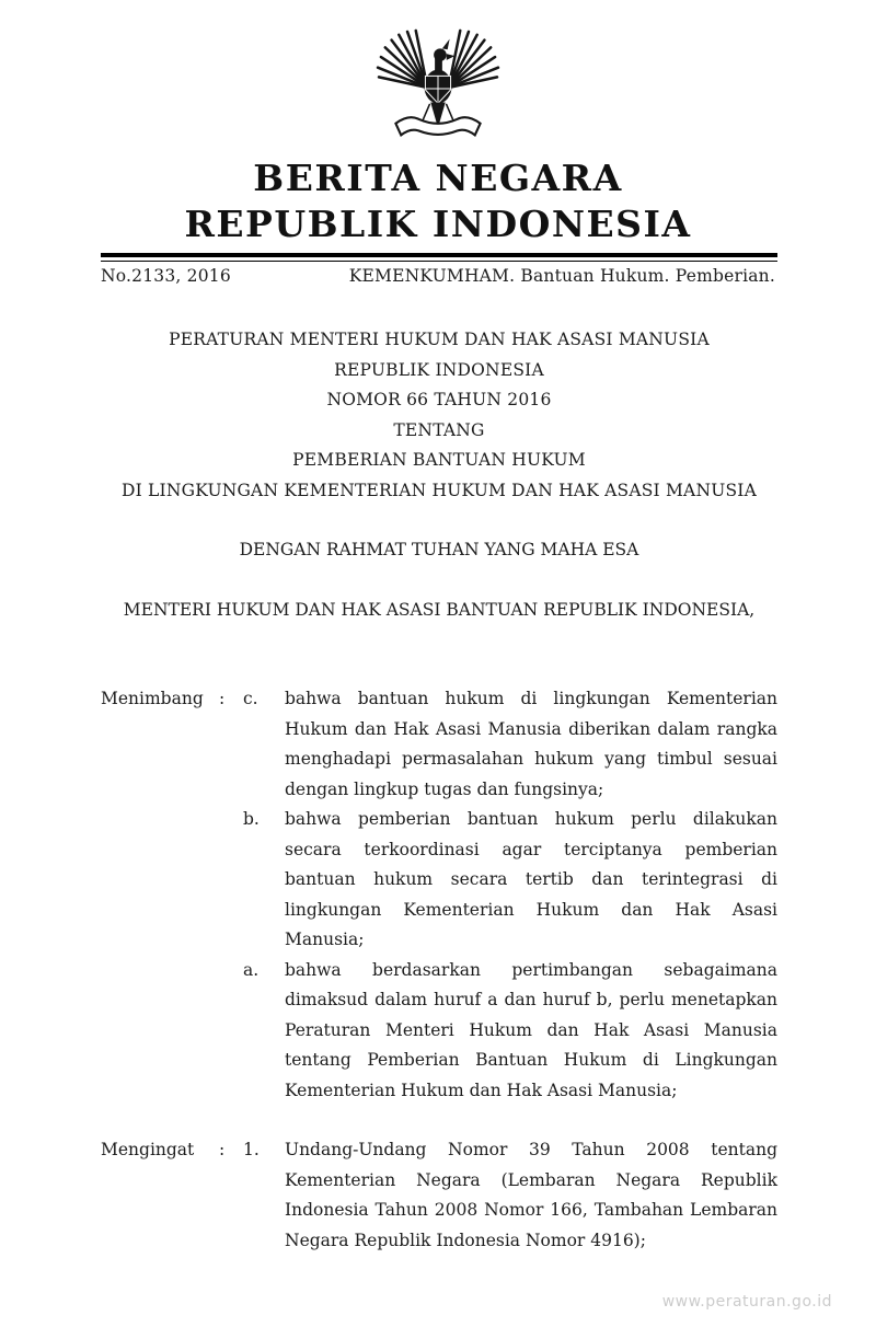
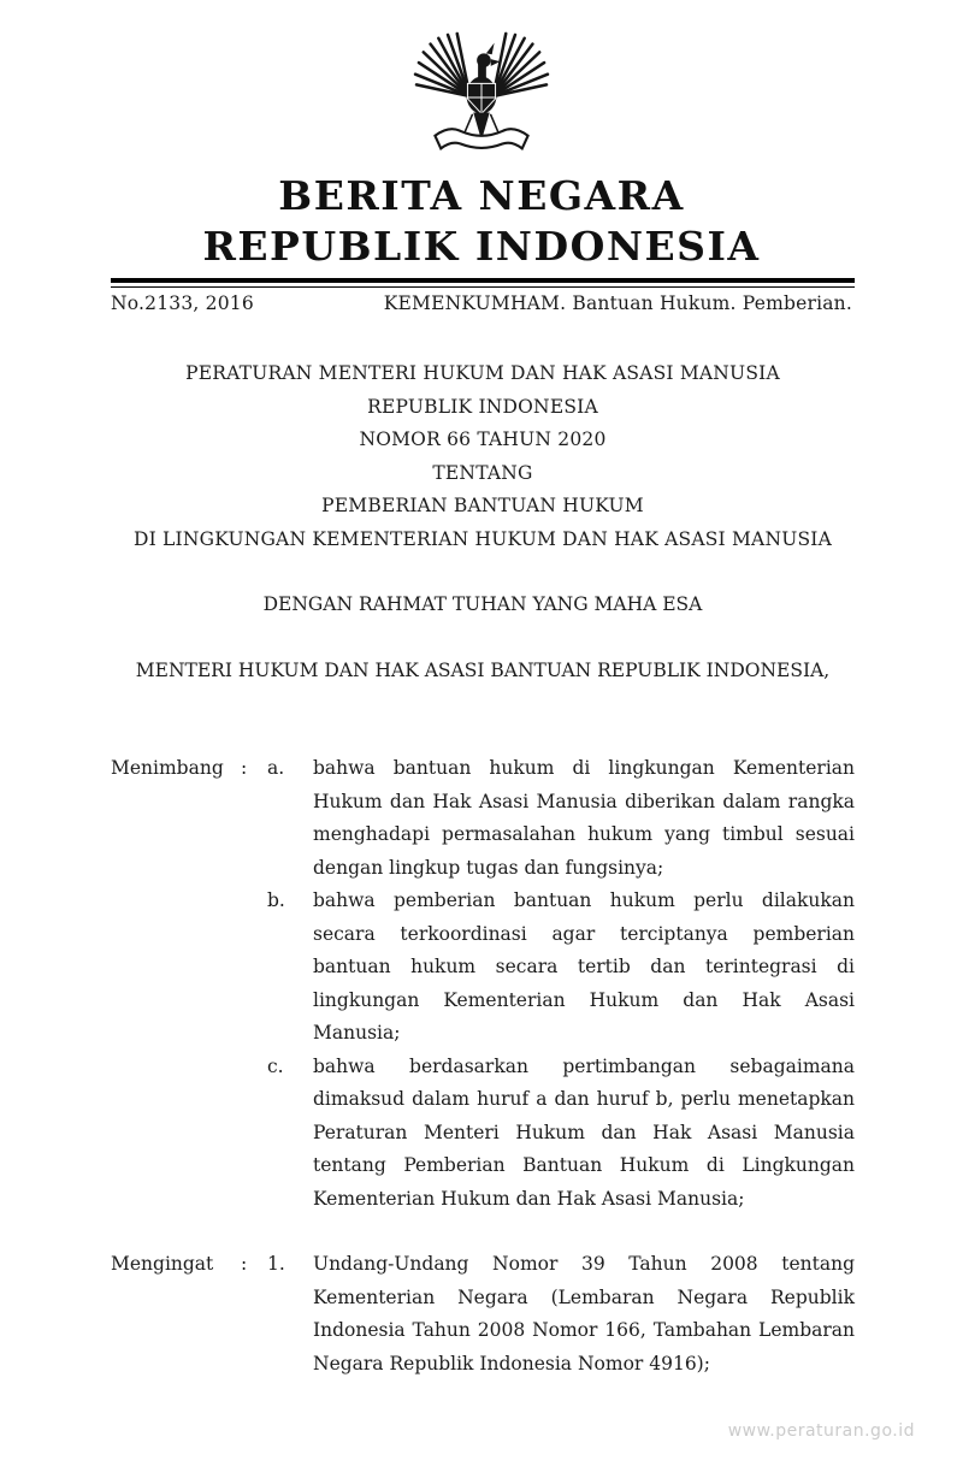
  BERITA NEGARA
  REPUBLIK INDONESIA
  No.2133, 2016
  KEMENKUMHAM. Bantuan Hukum. Pemberian.
  PERATURAN MENTERI HUKUM DAN HAK ASASI MANUSIA
  REPUBLIK INDONESIA
- NOMOR 66 TAHUN 2016
+ NOMOR 66 TAHUN 2020
  TENTANG
  PEMBERIAN BANTUAN HUKUM
  DI LINGKUNGAN KEMENTERIAN HUKUM DAN HAK ASASI MANUSIA
  DENGAN RAHMAT TUHAN YANG MAHA ESA
  MENTERI HUKUM DAN HAK ASASI BANTUAN REPUBLIK INDONESIA,
  Menimbang
  :
- c.
+ a.
  bahwa bantuan hukum di lingkungan Kementerian Hukum dan Hak Asasi Manusia diberikan dalam rangka menghadapi permasalahan hukum yang timbul sesuai dengan lingkup tugas dan fungsinya;
  b.
  bahwa pemberian bantuan hukum perlu dilakukan secara terkoordinasi agar terciptanya pemberian bantuan hukum secara tertib dan terintegrasi di lingkungan Kementerian Hukum dan Hak Asasi Manusia;
- a.
+ c.
  bahwa berdasarkan pertimbangan sebagaimana dimaksud dalam huruf a dan huruf b, perlu menetapkan Peraturan Menteri Hukum dan Hak Asasi Manusia tentang Pemberian Bantuan Hukum di Lingkungan Kementerian Hukum dan Hak Asasi Manusia;
  Mengingat
  :
  1.
  Undang-Undang Nomor 39 Tahun 2008 tentang Kementerian Negara (Lembaran Negara Republik Indonesia Tahun 2008 Nomor 166, Tambahan Lembaran Negara Republik Indonesia Nomor 4916);
  www.peraturan.go.id
